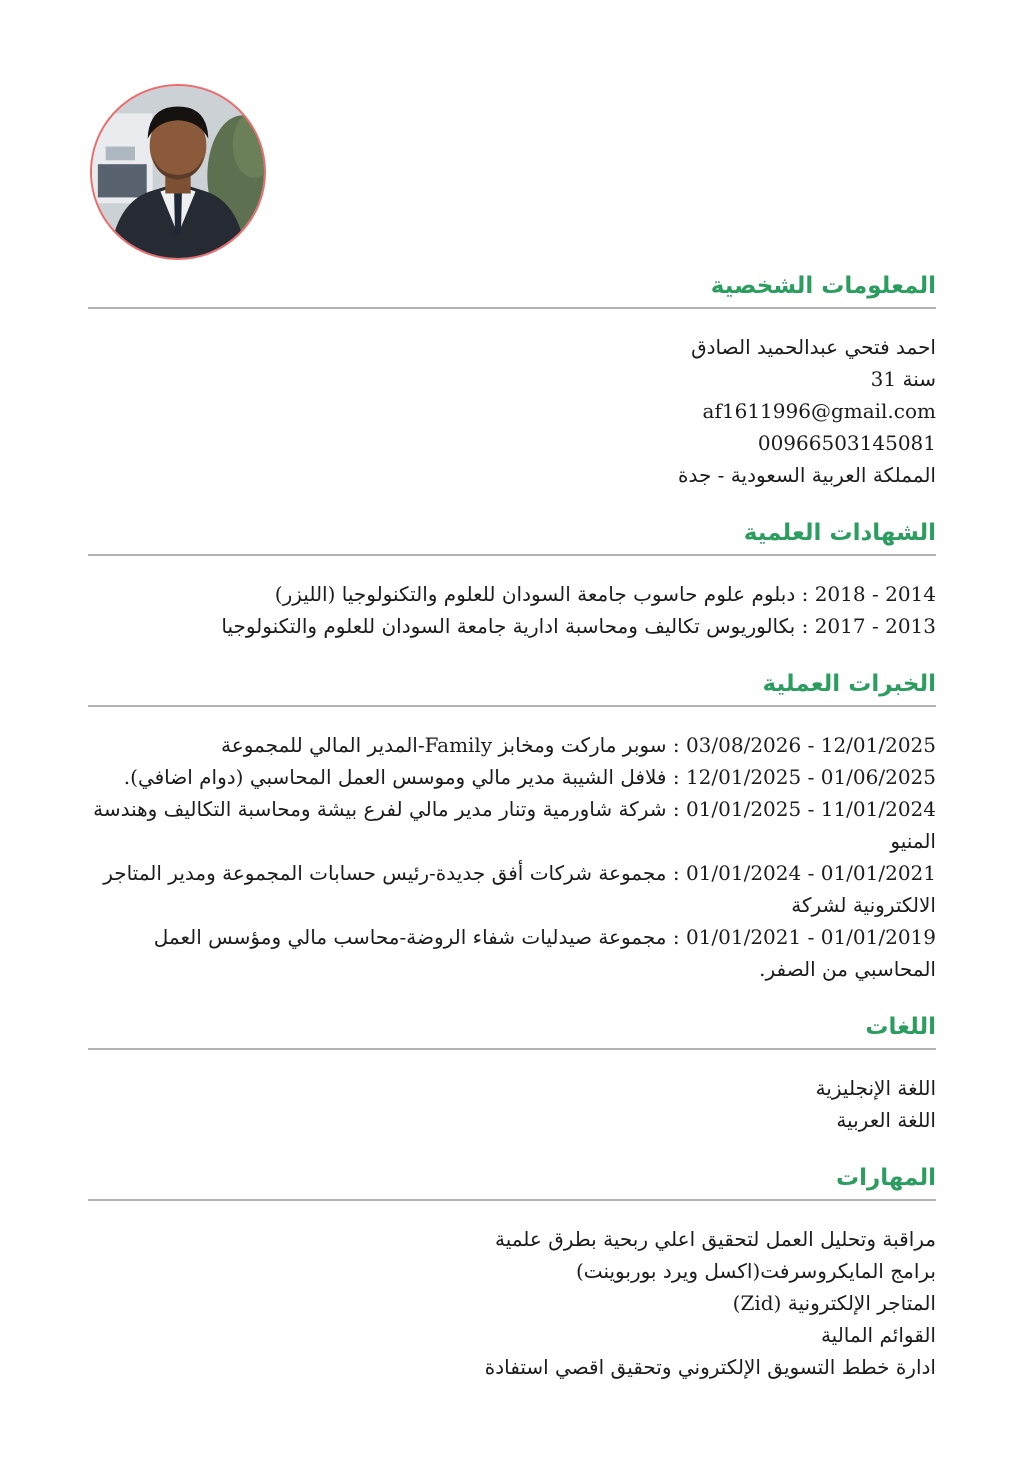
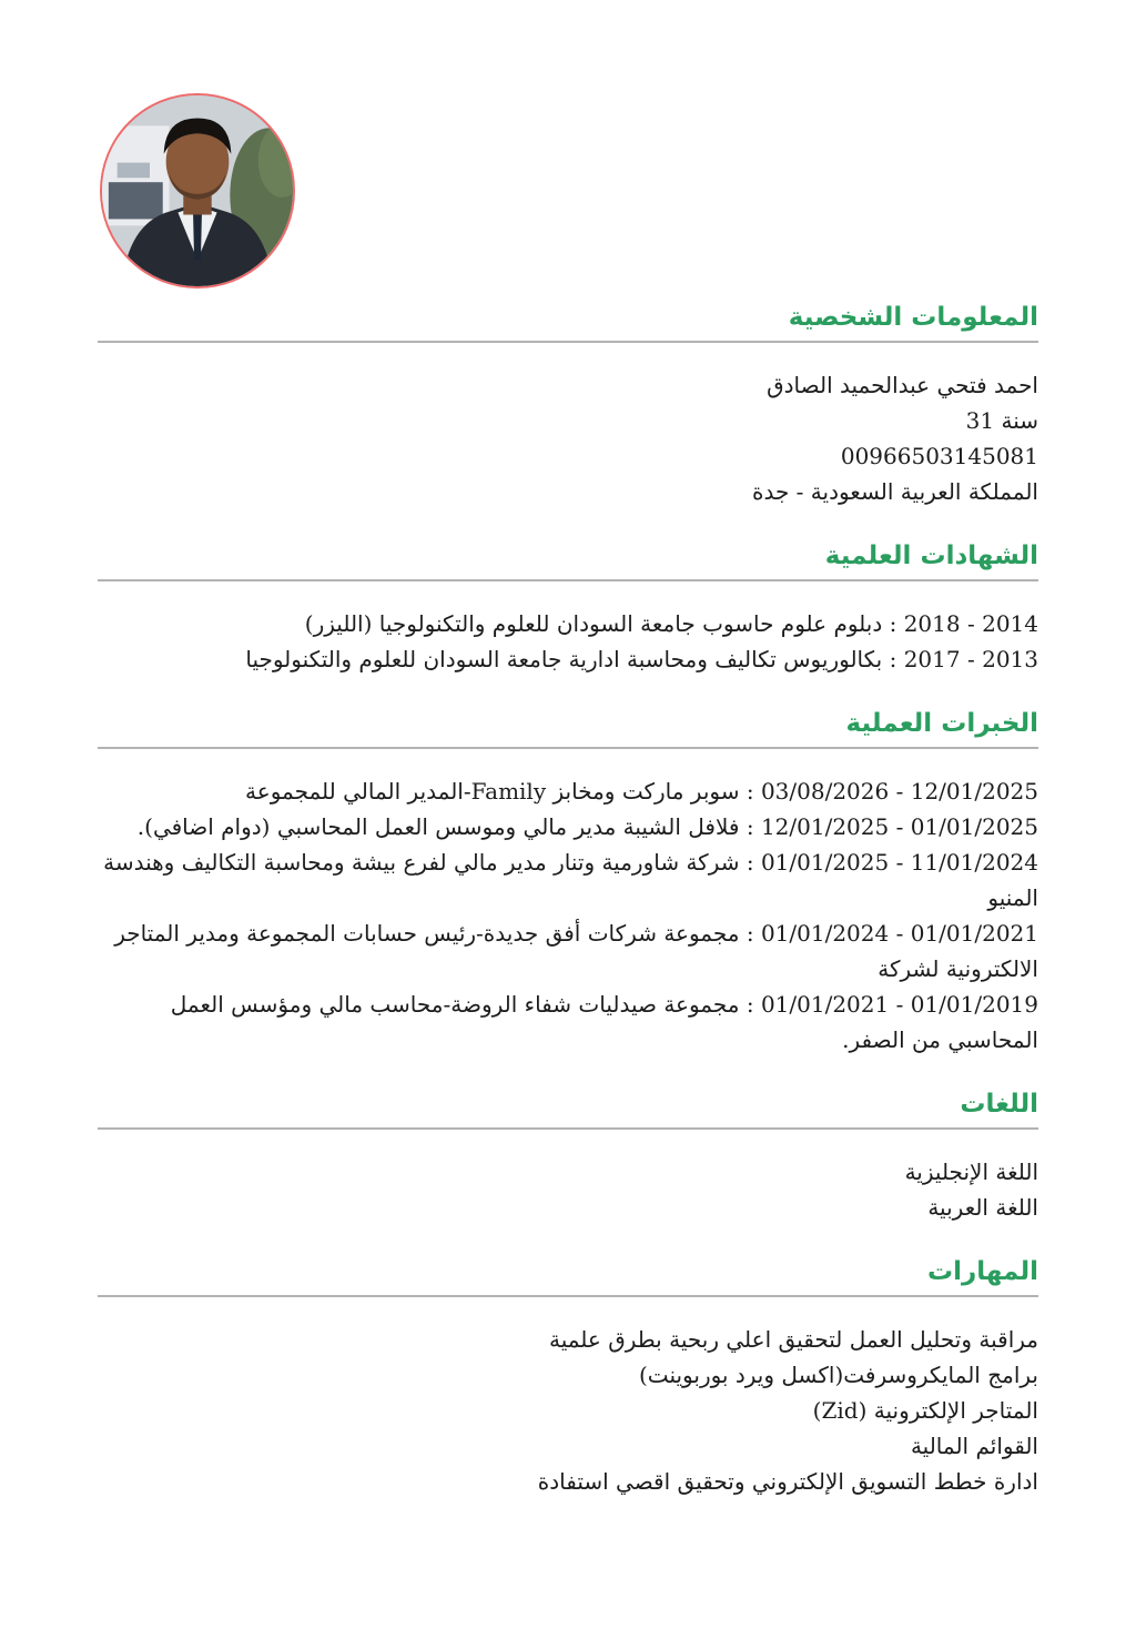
  المعلومات الشخصية
  احمد فتحي عبدالحميد الصادق
  سنة 31
- af1611996@gmail.com
  00966503145081
  المملكة العربية السعودية - جدة
  الشهادات العلمية
  2014 - 2018 : دبلوم علوم حاسوب جامعة السودان للعلوم والتكنولوجيا (الليزر)
  2013 - 2017 : بكالوريوس تكاليف ومحاسبة ادارية جامعة السودان للعلوم والتكنولوجيا
  الخبرات العملية
  12/01/2025 - 03/08/2026 : سوبر ماركت ومخابز Family-المدير المالي للمجموعة
- 01/06/2025 - 12/01/2025 : فلافل الشيبة مدير مالي وموسس العمل المحاسبي (دوام اضافي).
+ 01/01/2025 - 12/01/2025 : فلافل الشيبة مدير مالي وموسس العمل المحاسبي (دوام اضافي).
  11/01/2024 - 01/01/2025 : شركة شاورمية وتنار مدير مالي لفرع بيشة ومحاسبة التكاليف وهندسة المنيو
  01/01/2021 - 01/01/2024 : مجموعة شركات أفق جديدة-رئيس حسابات المجموعة ومدير المتاجر الالكترونية لشركة
  01/01/2019 - 01/01/2021 : مجموعة صيدليات شفاء الروضة-محاسب مالي ومؤسس العمل المحاسبي من الصفر.
  اللغات
  اللغة الإنجليزية
  اللغة العربية
  المهارات
  مراقبة وتحليل العمل لتحقيق اعلي ربحية بطرق علمية
  برامج المايكروسرفت(اكسل ويرد بوربوينت)
  المتاجر الإلكترونية (Zid)
  القوائم المالية
  ادارة خطط التسويق الإلكتروني وتحقيق اقصي استفادة
